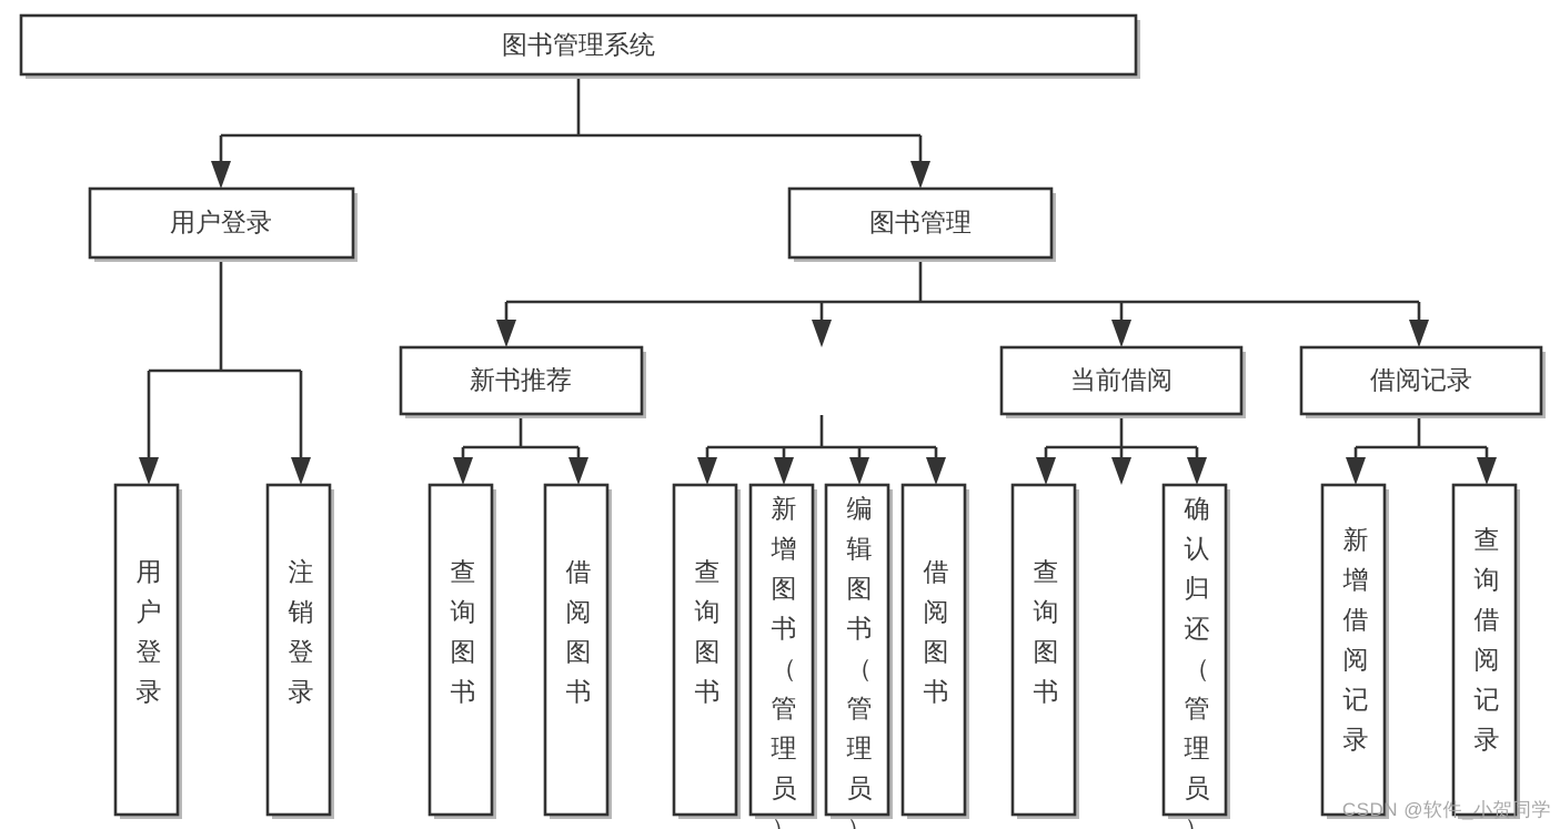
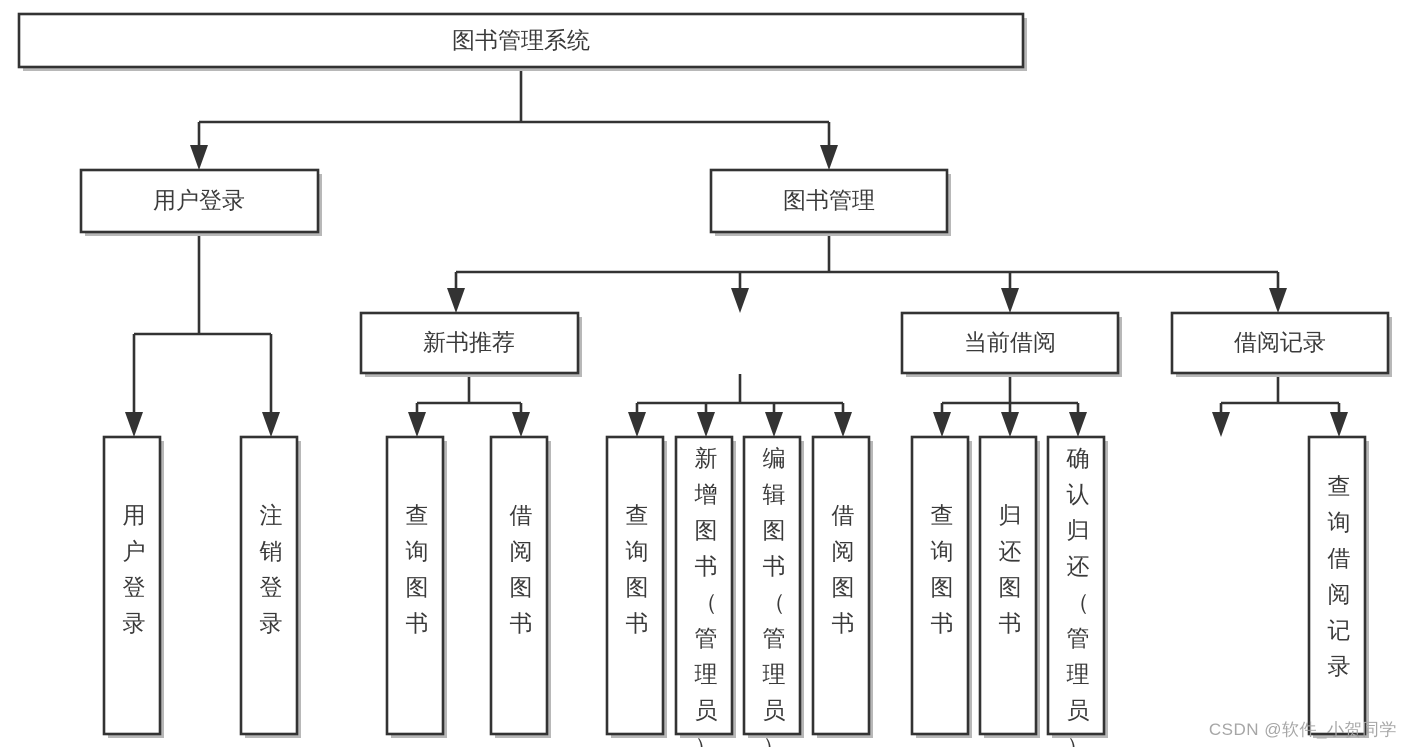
  图书管理系统
  用户登录
  图书管理
  新书推荐
  当前借阅
  借阅记录
  用户登录
  注销登录
  查询图书
  借阅图书
  查询图书
  新增图书（管理员）
  编辑图书（管理员）
  借阅图书
  查询图书
+ 归还图书
  确认归还（管理员）
- 新增借阅记录
  查询借阅记录
  CSDN @软件_小贺同学
